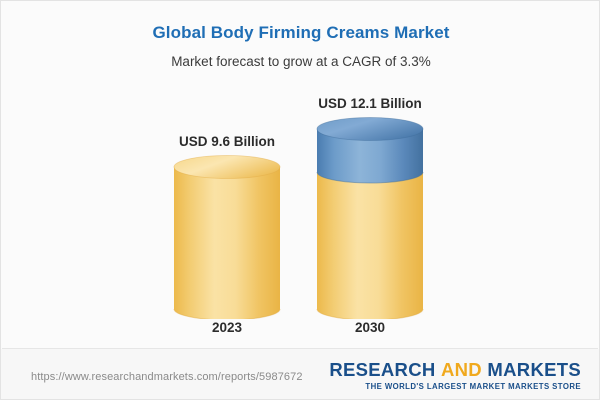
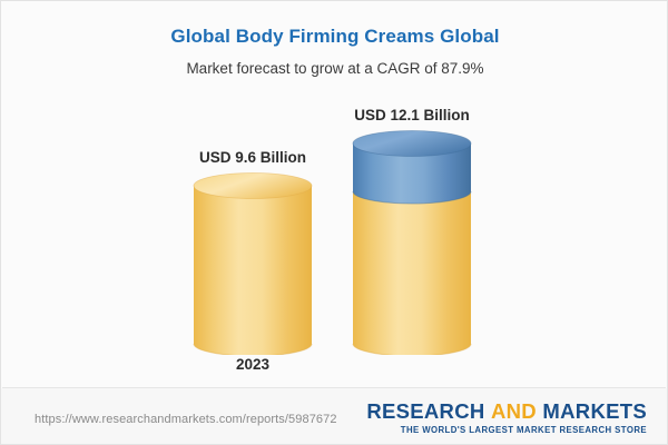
- Global Body Firming Creams Market
+ Global Body Firming Creams Global
- Market forecast to grow at a CAGR of 3.3%
+ Market forecast to grow at a CAGR of 87.9%
  USD 9.6 Billion
  2023
  USD 12.1 Billion
- 2030
  https://www.researchandmarkets.com/reports/5987672
  RESEARCH AND MARKETS
- THE WORLD'S LARGEST MARKET MARKETS STORE
+ THE WORLD'S LARGEST MARKET RESEARCH STORE
